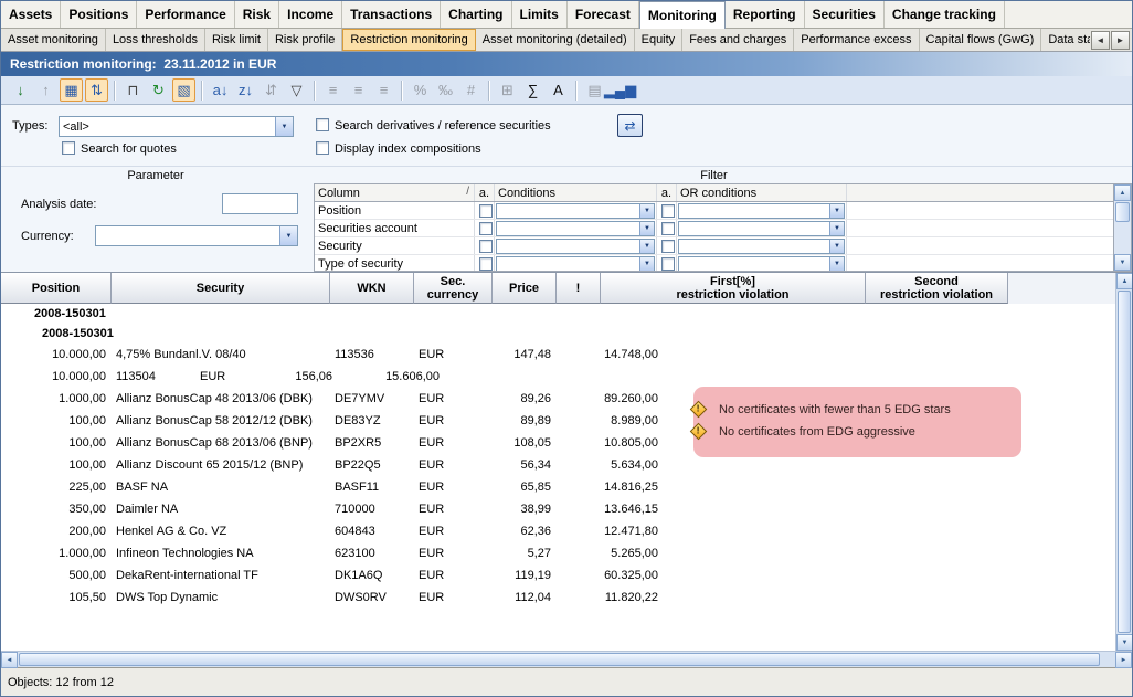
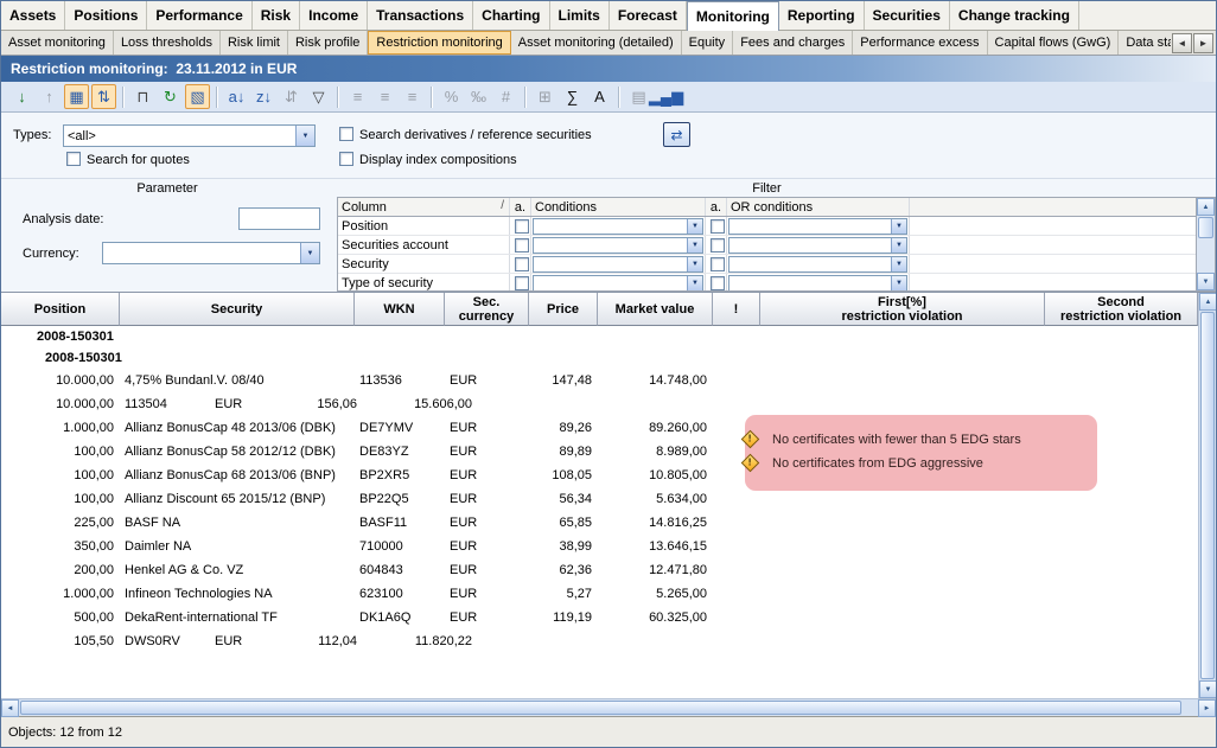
  Assets
  Positions
  Performance
  Risk
  Income
  Transactions
  Charting
  Limits
  Forecast
  Monitoring
  Reporting
  Securities
  Change tracking
  Asset monitoring
  Loss thresholds
  Risk limit
  Risk profile
  Restriction monitoring
  Asset monitoring (detailed)
  Equity
  Fees and charges
  Performance excess
  Capital flows (GwG)
  ◄
  ►
  Restriction monitoring: 23.11.2012 in EUR
  ↓
  ↑
  ▦
  ⇅
  ⊓
  ↻
  ▧
  a↓
  z↓
  ⇵
  ▽
  ≡
  ≡
  ≡
  %
  ‰
  #
  ⊞
  ∑
  A
  ▤
  ▂▄▆
  Types:
  <all>
  Search for quotes
  Search derivatives / reference securities
  Display index compositions
  ⇄
  Parameter
  Filter
  Analysis date:
  Currency:
  Column
  /
  a.
  Conditions
  a.
  OR conditions
  Position
  Securities account
  Security
  Type of security
  Position
  Security
  WKN
  Sec.
  currency
  Price
+ Market value
  !
  First[%]
  restriction violation
  Second
  restriction violation
  2008-150301
  2008-150301
  10.000,00
  4,75% Bundanl.V. 08/40
  113536
  EUR
  147,48
  14.748,00
  10.000,00
  113504
  EUR
  156,06
  15.606,00
  1.000,00
  Allianz BonusCap 48 2013/06 (DBK)
  DE7YMV
  EUR
  89,26
  89.260,00
  100,00
  Allianz BonusCap 58 2012/12 (DBK)
  DE83YZ
  EUR
  89,89
  8.989,00
  100,00
  Allianz BonusCap 68 2013/06 (BNP)
  BP2XR5
  EUR
  108,05
  10.805,00
  100,00
  Allianz Discount 65 2015/12 (BNP)
  BP22Q5
  EUR
  56,34
  5.634,00
  225,00
  BASF NA
  BASF11
  EUR
  65,85
  14.816,25
  350,00
  Daimler NA
  710000
  EUR
  38,99
  13.646,15
  200,00
  Henkel AG & Co. VZ
  604843
  EUR
  62,36
  12.471,80
  1.000,00
  Infineon Technologies NA
  623100
  EUR
  5,27
  5.265,00
  500,00
  DekaRent-international TF
  DK1A6Q
  EUR
  119,19
  60.325,00
  105,50
- DWS Top Dynamic
  DWS0RV
  EUR
  112,04
  11.820,22
  No certificates with fewer than 5 EDG stars
  No certificates from EDG aggressive
  Objects: 12 from 12
